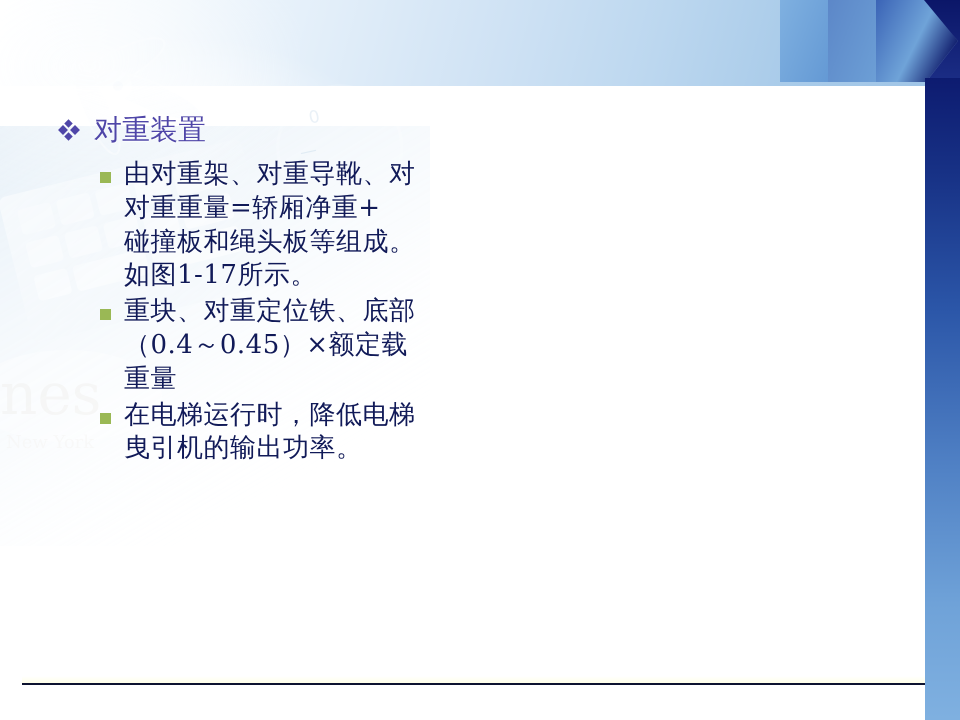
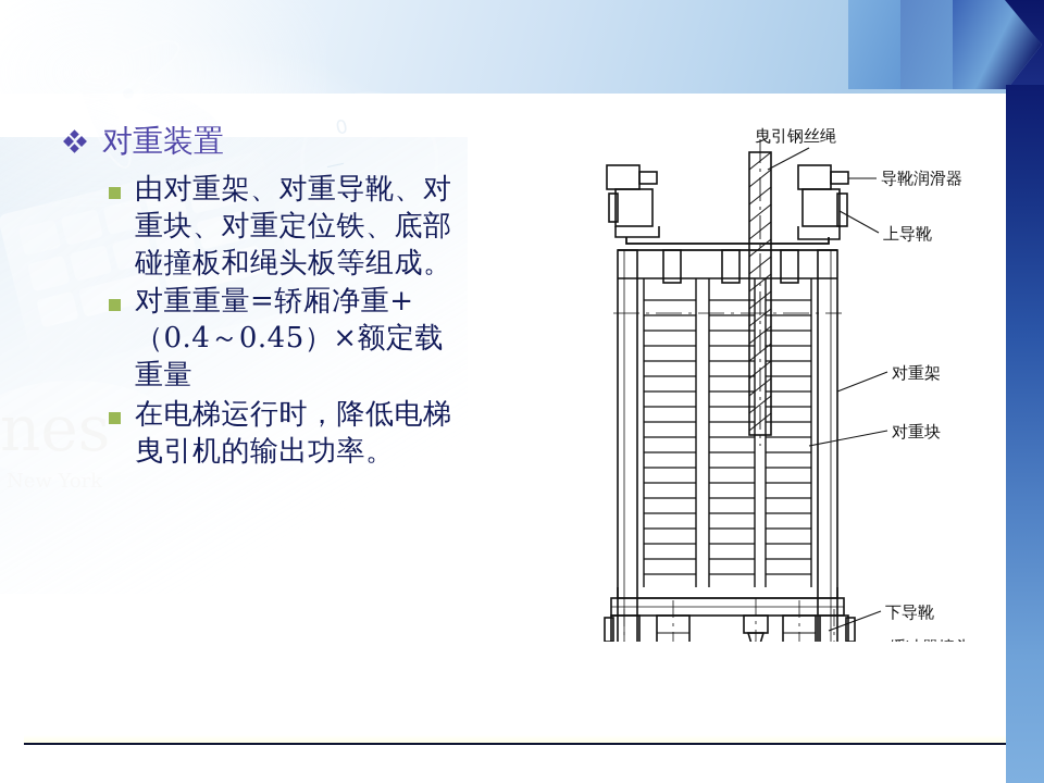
  nes
  对重装置
  由对重架、对重导靴、对
- 对重重量=轿厢净重+
+ 重块、对重定位铁、底部
  碰撞板和绳头板等组成。
- 如图1-17所示。
- 重块、对重定位铁、底部
+ 对重重量=轿厢净重+
  （0.4～0.45）×额定载
  重量
  在电梯运行时，降低电梯
  曳引机的输出功率。
+ 曳引钢丝绳
+ 导靴润滑器
+ 上导靴
+ 对重架
+ 对重块
+ 下导靴
